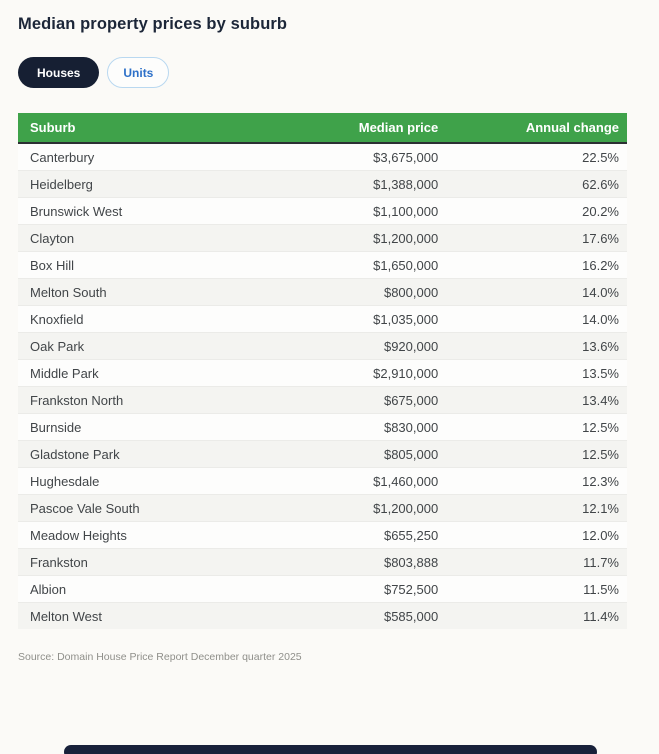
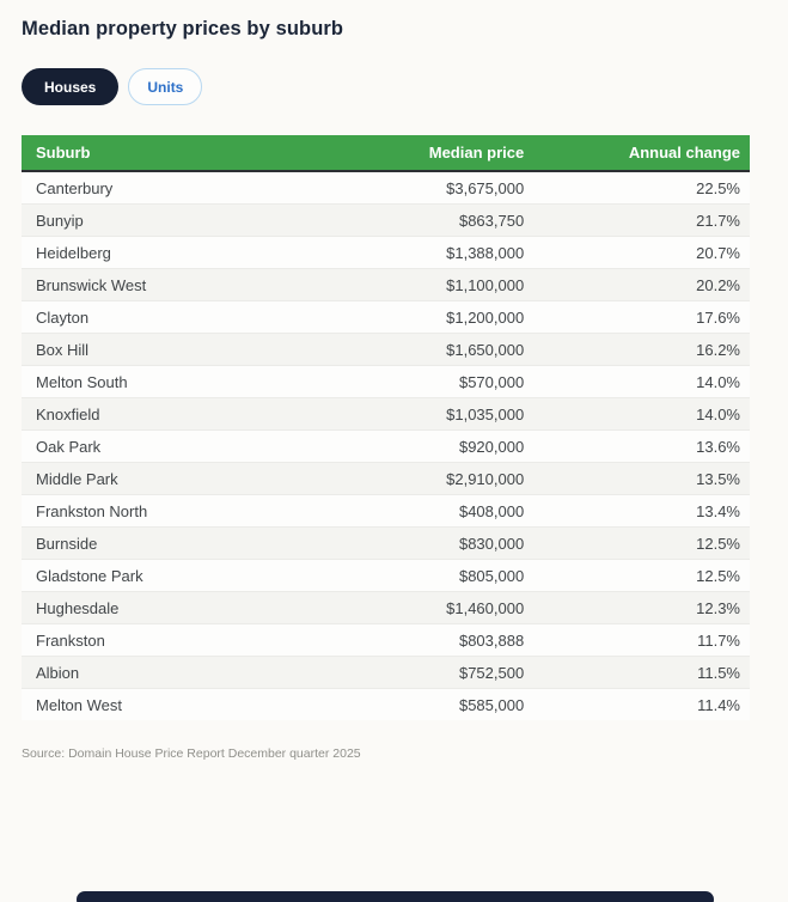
  Median property prices by suburb
  Houses
  Units
  Suburb	Median price	Annual change
  Canterbury	$3,675,000	22.5%
+ Bunyip	$863,750	21.7%
- Heidelberg	$1,388,000	62.6%
+ Heidelberg	$1,388,000	20.7%
  Brunswick West	$1,100,000	20.2%
  Clayton	$1,200,000	17.6%
  Box Hill	$1,650,000	16.2%
- Melton South	$800,000	14.0%
+ Melton South	$570,000	14.0%
  Knoxfield	$1,035,000	14.0%
  Oak Park	$920,000	13.6%
  Middle Park	$2,910,000	13.5%
- Frankston North	$675,000	13.4%
+ Frankston North	$408,000	13.4%
  Burnside	$830,000	12.5%
  Gladstone Park	$805,000	12.5%
  Hughesdale	$1,460,000	12.3%
- Pascoe Vale South	$1,200,000	12.1%
- Meadow Heights	$655,250	12.0%
  Frankston	$803,888	11.7%
  Albion	$752,500	11.5%
  Melton West	$585,000	11.4%
  Source: Domain House Price Report December quarter 2025
